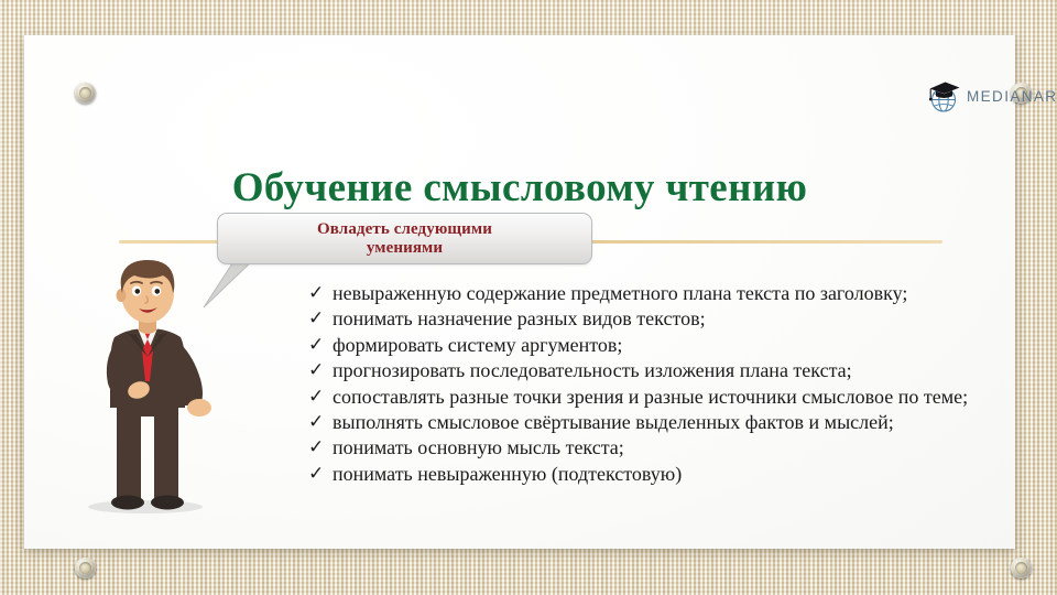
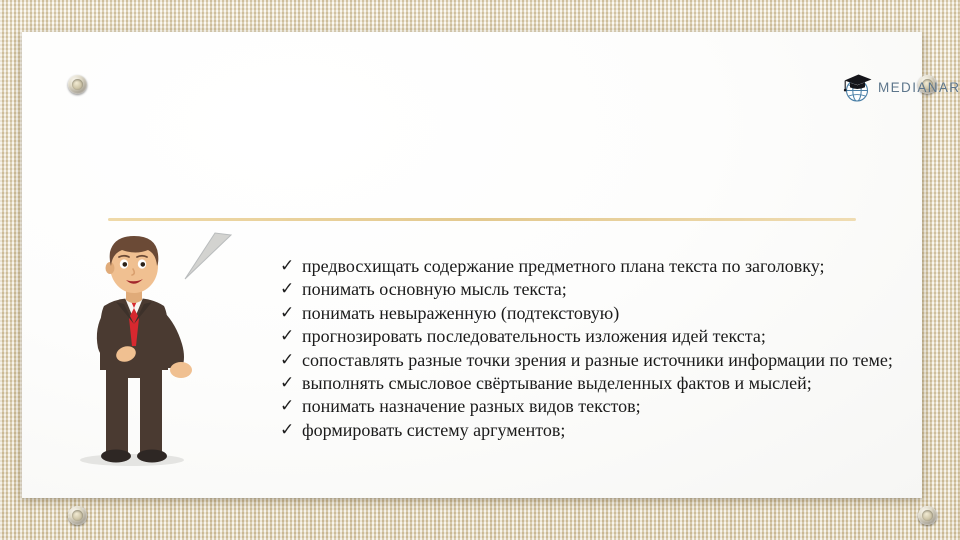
  MEDIANAR
- Обучение смысловому чтению
- Овладеть следующими
- умениями
  ✓
- невыраженную содержание предметного плана текста по заголовку;
+ предвосхищать содержание предметного плана текста по заголовку;
  ✓
- понимать назначение разных видов текстов;
+ понимать основную мысль текста;
  ✓
- формировать систему аргументов;
+ понимать невыраженную (подтекстовую)
  ✓
- прогнозировать последовательность изложения плана текста;
+ прогнозировать последовательность изложения идей текста;
  ✓
- сопоставлять разные точки зрения и разные источники смысловое по теме;
+ сопоставлять разные точки зрения и разные источники информации по теме;
  ✓
  выполнять смысловое свёртывание выделенных фактов и мыслей;
  ✓
- понимать основную мысль текста;
+ понимать назначение разных видов текстов;
  ✓
- понимать невыраженную (подтекстовую)
+ формировать систему аргументов;
